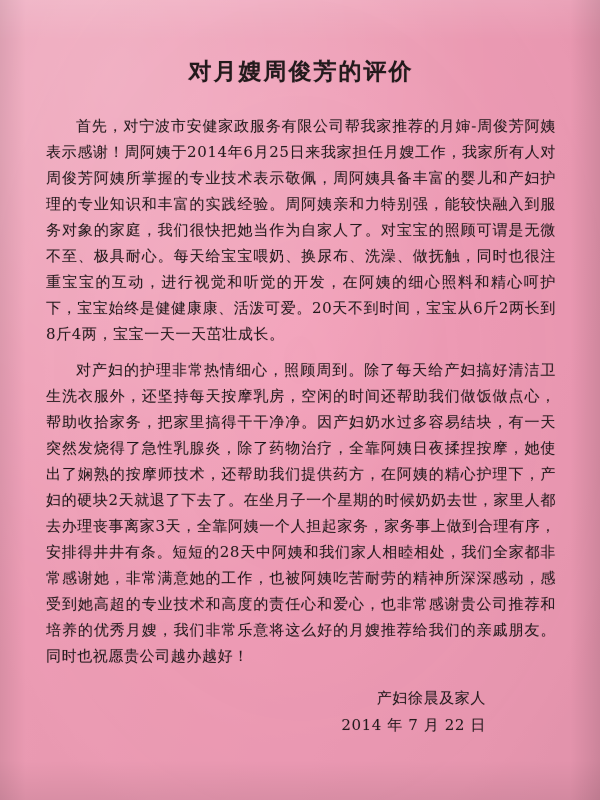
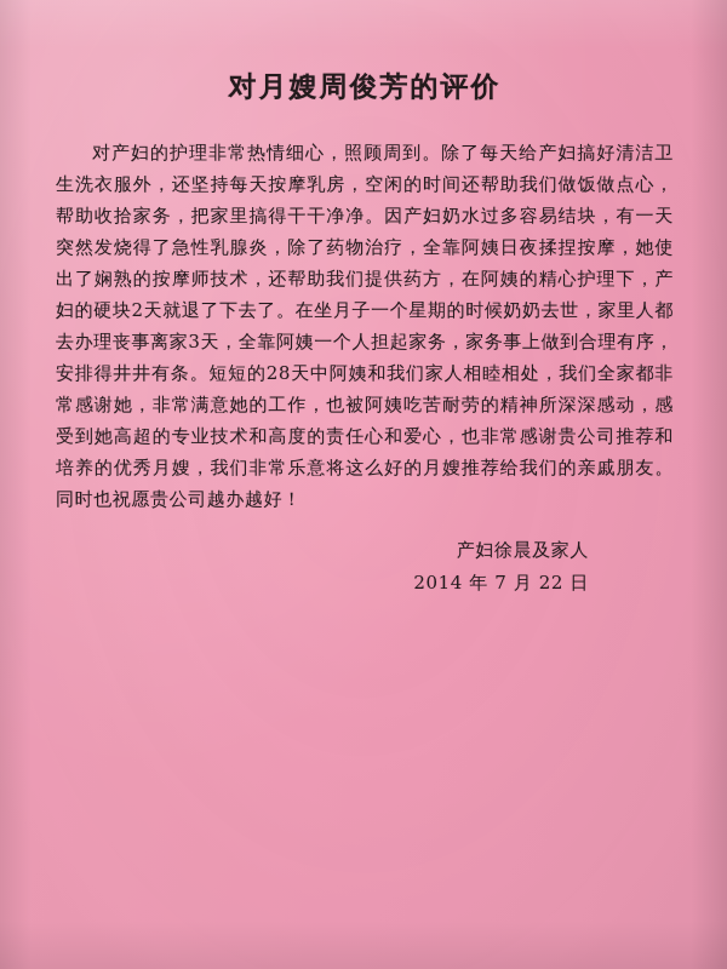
  对月嫂周俊芳的评价
- 首先，对宁波市安健家政服务有限公司帮我家推荐的月婶-周俊芳阿姨表示感谢！周阿姨于2014年6月25日来我家担任月嫂工作，我家所有人对周俊芳阿姨所掌握的专业技术表示敬佩，周阿姨具备丰富的婴儿和产妇护理的专业知识和丰富的实践经验。周阿姨亲和力特别强，能较快融入到服务对象的家庭，我们很快把她当作为自家人了。对宝宝的照顾可谓是无微不至、极具耐心。每天给宝宝喂奶、换尿布、洗澡、做抚触，同时也很注重宝宝的互动，进行视觉和听觉的开发，在阿姨的细心照料和精心呵护下，宝宝始终是健健康康、活泼可爱。20天不到时间，宝宝从6斤2两长到8斤4两，宝宝一天一天茁壮成长。
  对产妇的护理非常热情细心，照顾周到。除了每天给产妇搞好清洁卫生洗衣服外，还坚持每天按摩乳房，空闲的时间还帮助我们做饭做点心，帮助收拾家务，把家里搞得干干净净。因产妇奶水过多容易结块，有一天突然发烧得了急性乳腺炎，除了药物治疗，全靠阿姨日夜揉捏按摩，她使出了娴熟的按摩师技术，还帮助我们提供药方，在阿姨的精心护理下，产妇的硬块2天就退了下去了。在坐月子一个星期的时候奶奶去世，家里人都去办理丧事离家3天，全靠阿姨一个人担起家务，家务事上做到合理有序，安排得井井有条。短短的28天中阿姨和我们家人相睦相处，我们全家都非常感谢她，非常满意她的工作，也被阿姨吃苦耐劳的精神所深深感动，感受到她高超的专业技术和高度的责任心和爱心，也非常感谢贵公司推荐和培养的优秀月嫂，我们非常乐意将这么好的月嫂推荐给我们的亲戚朋友。同时也祝愿贵公司越办越好！
  产妇徐晨及家人
  2014 年 7 月 22 日
